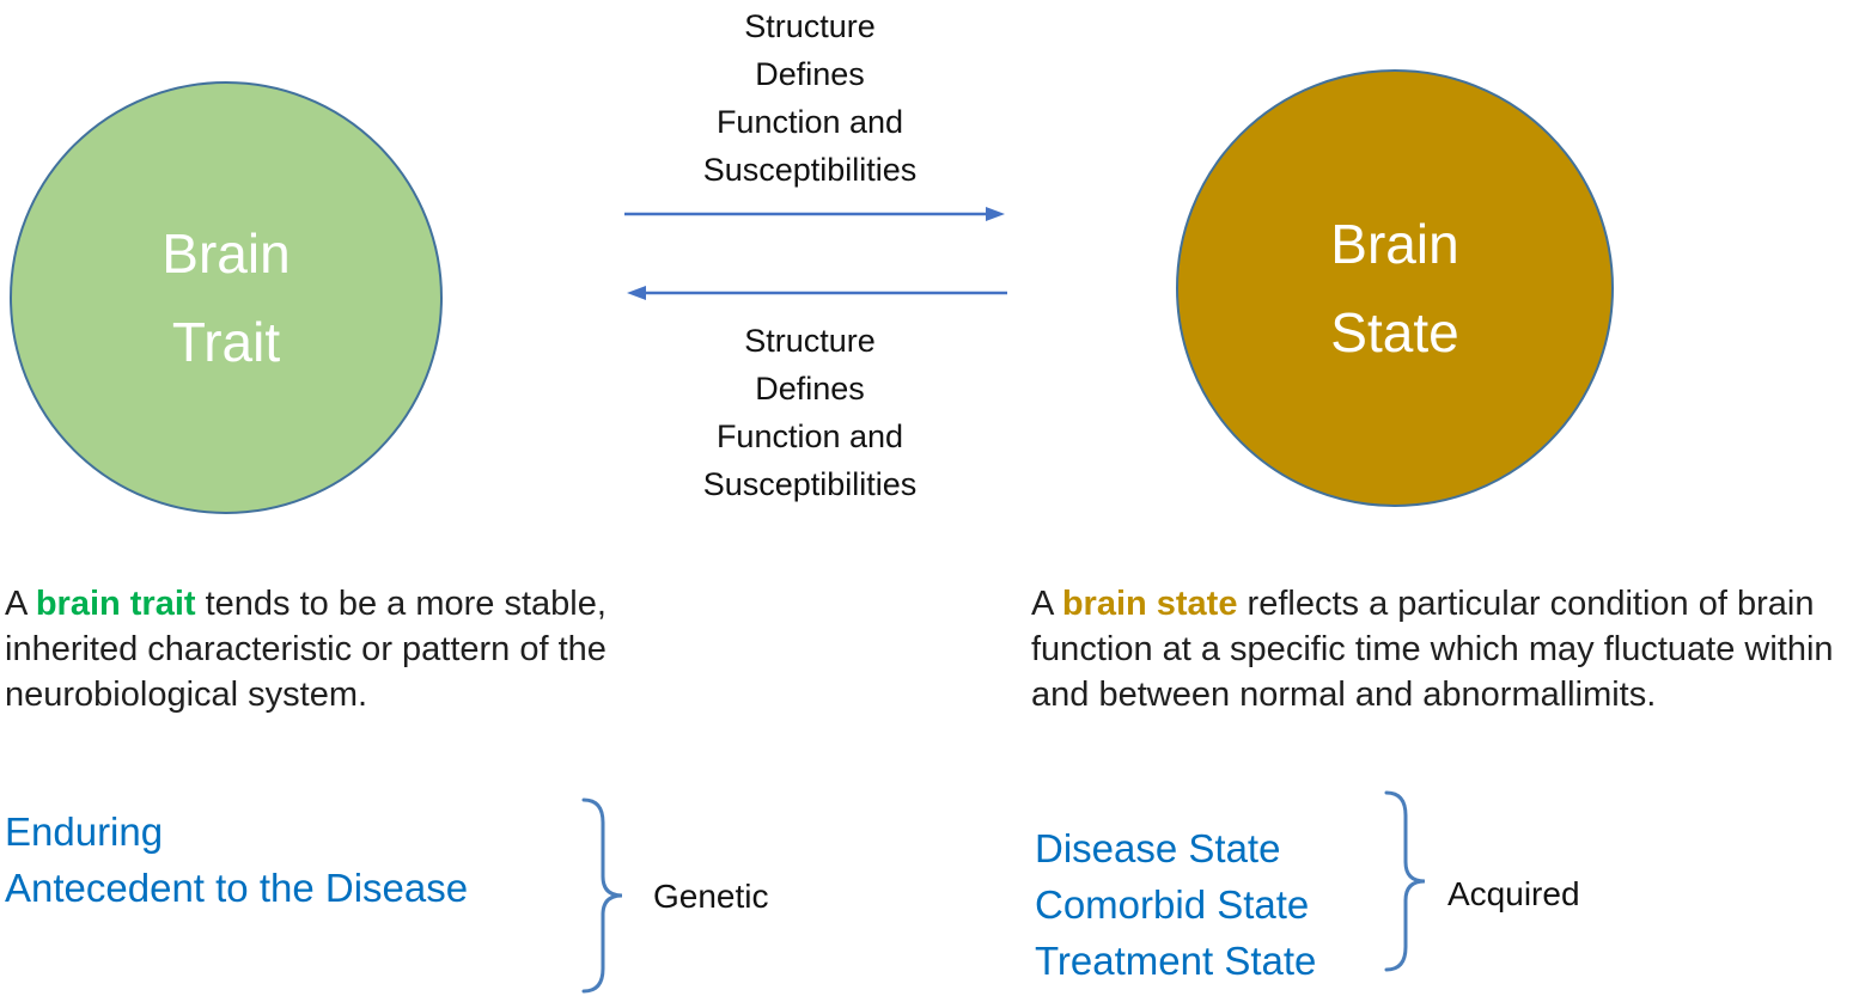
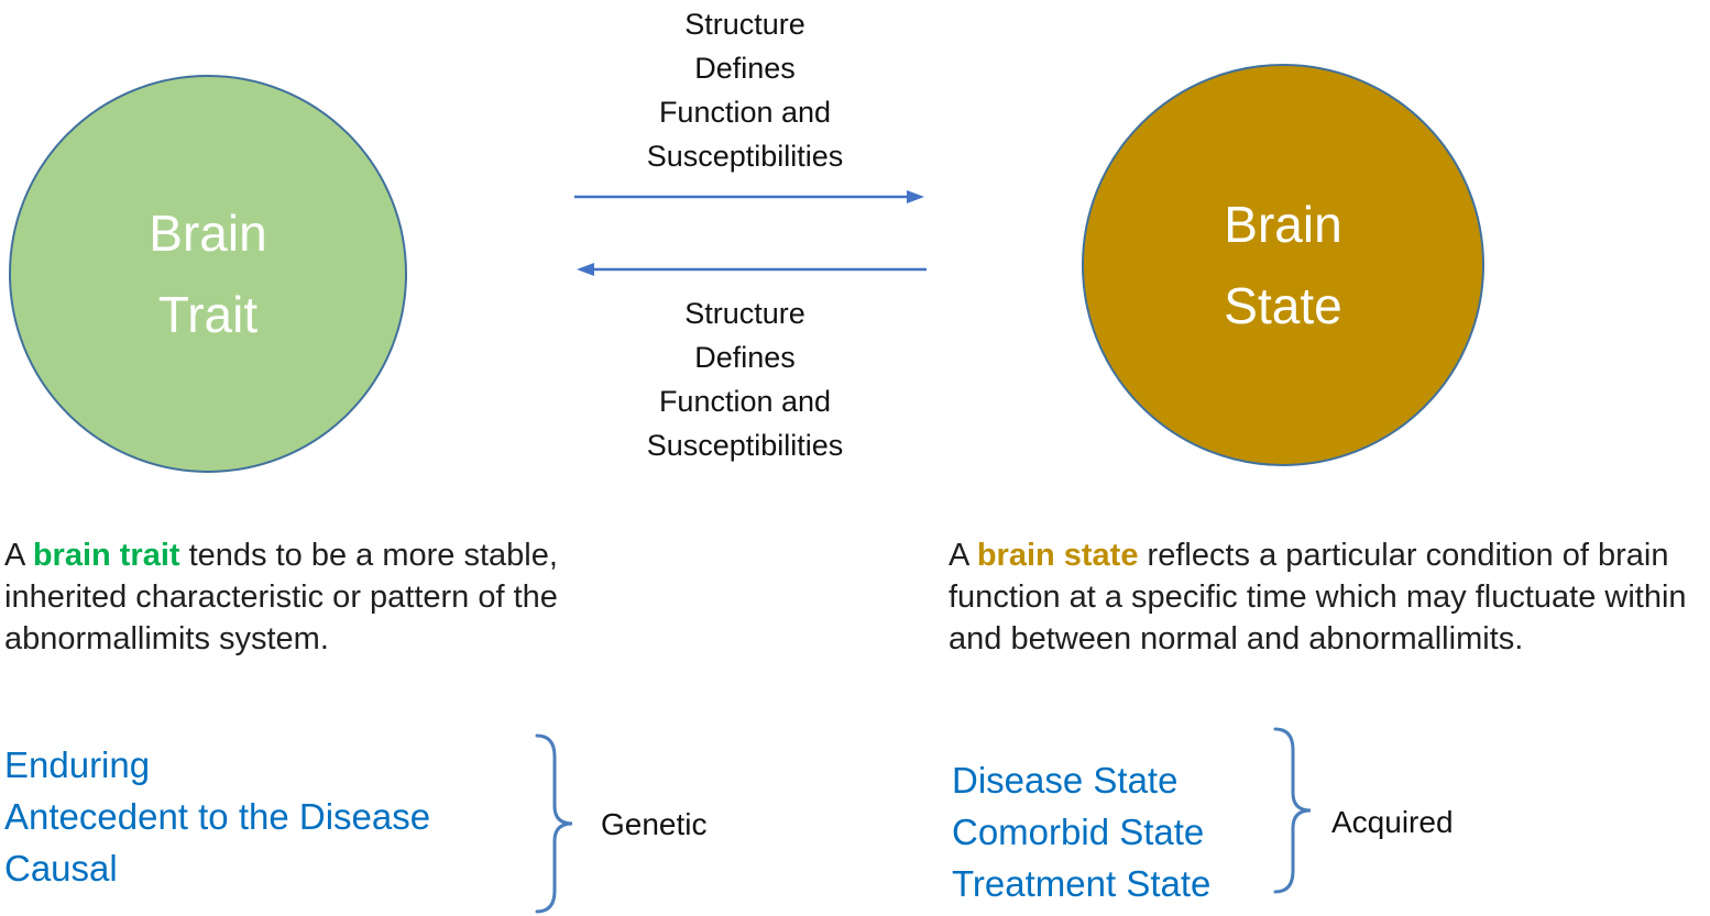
  Brain
  Trait
  Brain
  State
  Structure
  Defines
  Function and
  Susceptibilities
  Structure
  Defines
  Function and
  Susceptibilities
- A brain trait tends to be a more stable, inherited characteristic or pattern of the neurobiological system.
+ A brain trait tends to be a more stable, inherited characteristic or pattern of the abnormallimits system.
  A brain state reflects a particular condition of brain function at a specific time which may fluctuate within and between normal and abnormallimits.
  Enduring
  Antecedent to the Disease
+ Causal
  Genetic
  Disease State
  Comorbid State
  Treatment State
  Acquired
